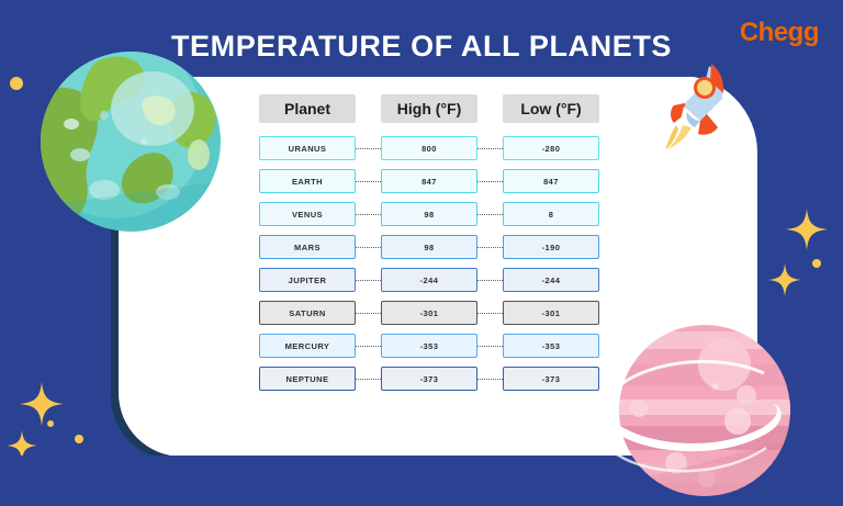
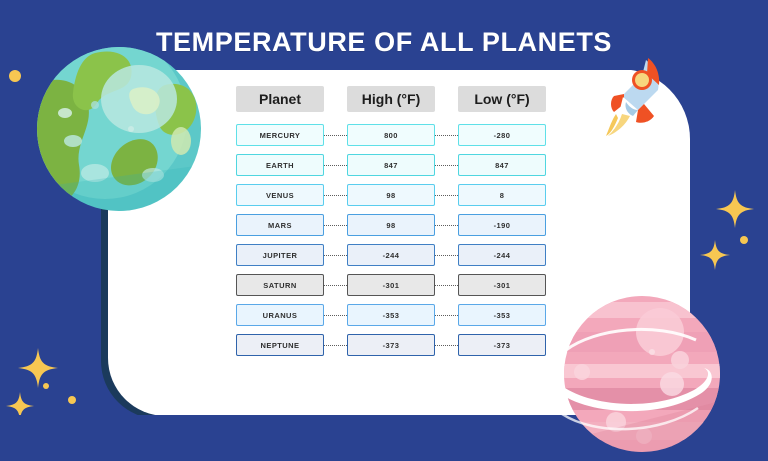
  TEMPERATURE OF ALL PLANETS
- Chegg
  Planet
  High (°F)
  Low (°F)
- URANUS
+ MERCURY
  800
  -280
  EARTH
  847
  847
  VENUS
  98
  8
  MARS
  98
  -190
  JUPITER
  -244
  -244
  SATURN
  -301
  -301
- MERCURY
+ URANUS
  -353
  -353
  NEPTUNE
  -373
  -373
